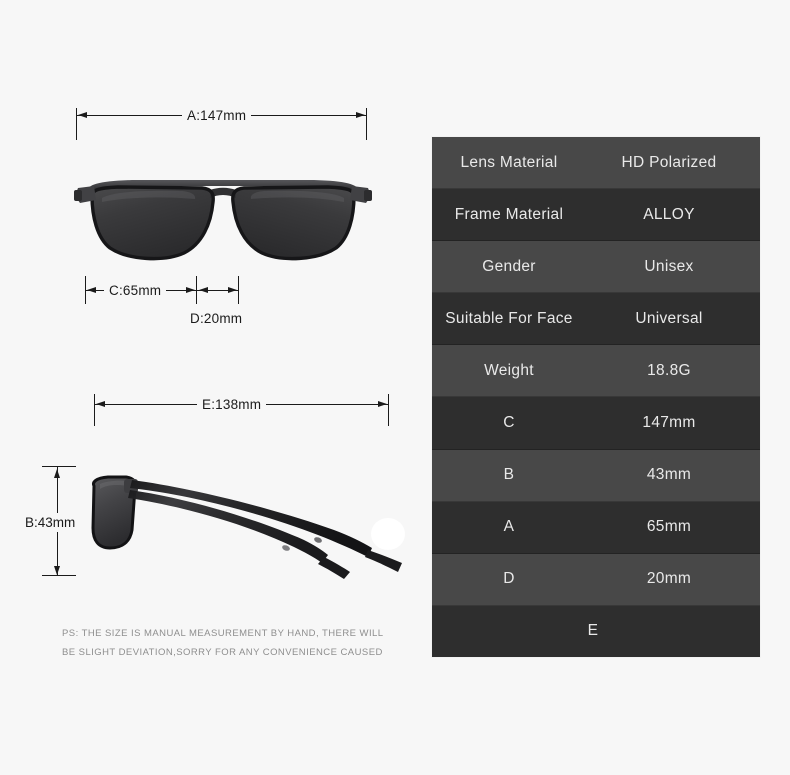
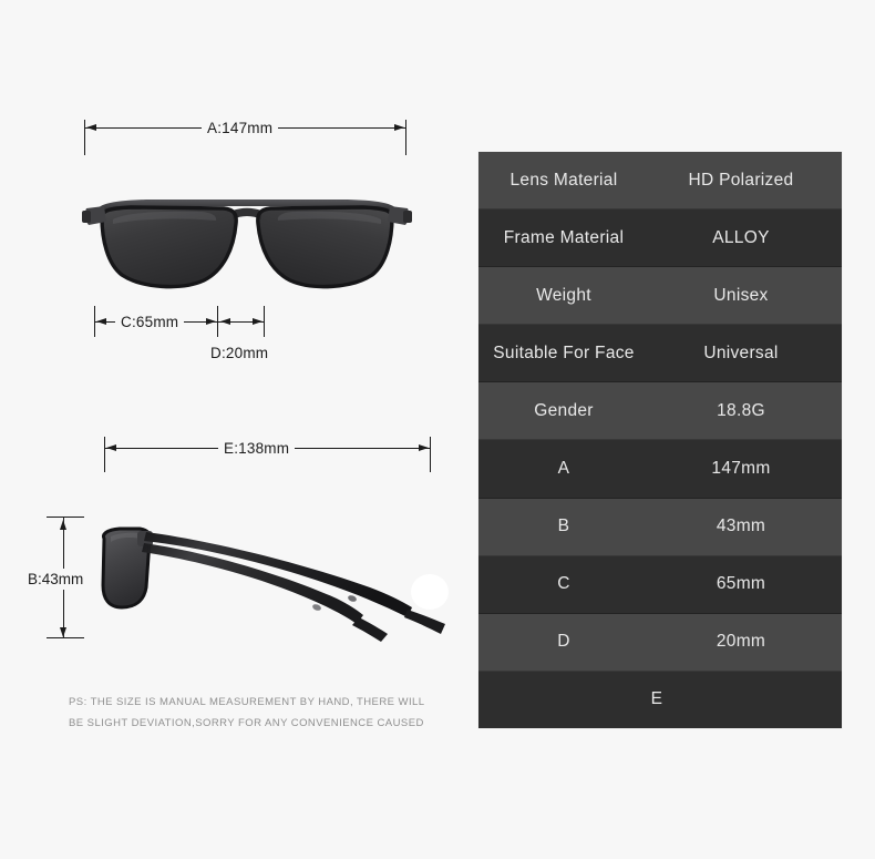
  A:147mm
  C:65mm
  D:20mm
  E:138mm
  B:43mm
  PS: THE SIZE IS MANUAL MEASUREMENT BY HAND, THERE WILL
  BE SLIGHT DEVIATION,SORRY FOR ANY CONVENIENCE CAUSED
  Lens Material
  HD Polarized
  Frame Material
  ALLOY
- Gender
+ Weight
  Unisex
  Suitable For Face
  Universal
- Weight
+ Gender
  18.8G
- C
+ A
  147mm
  B
  43mm
- A
+ C
  65mm
  D
  20mm
  E
